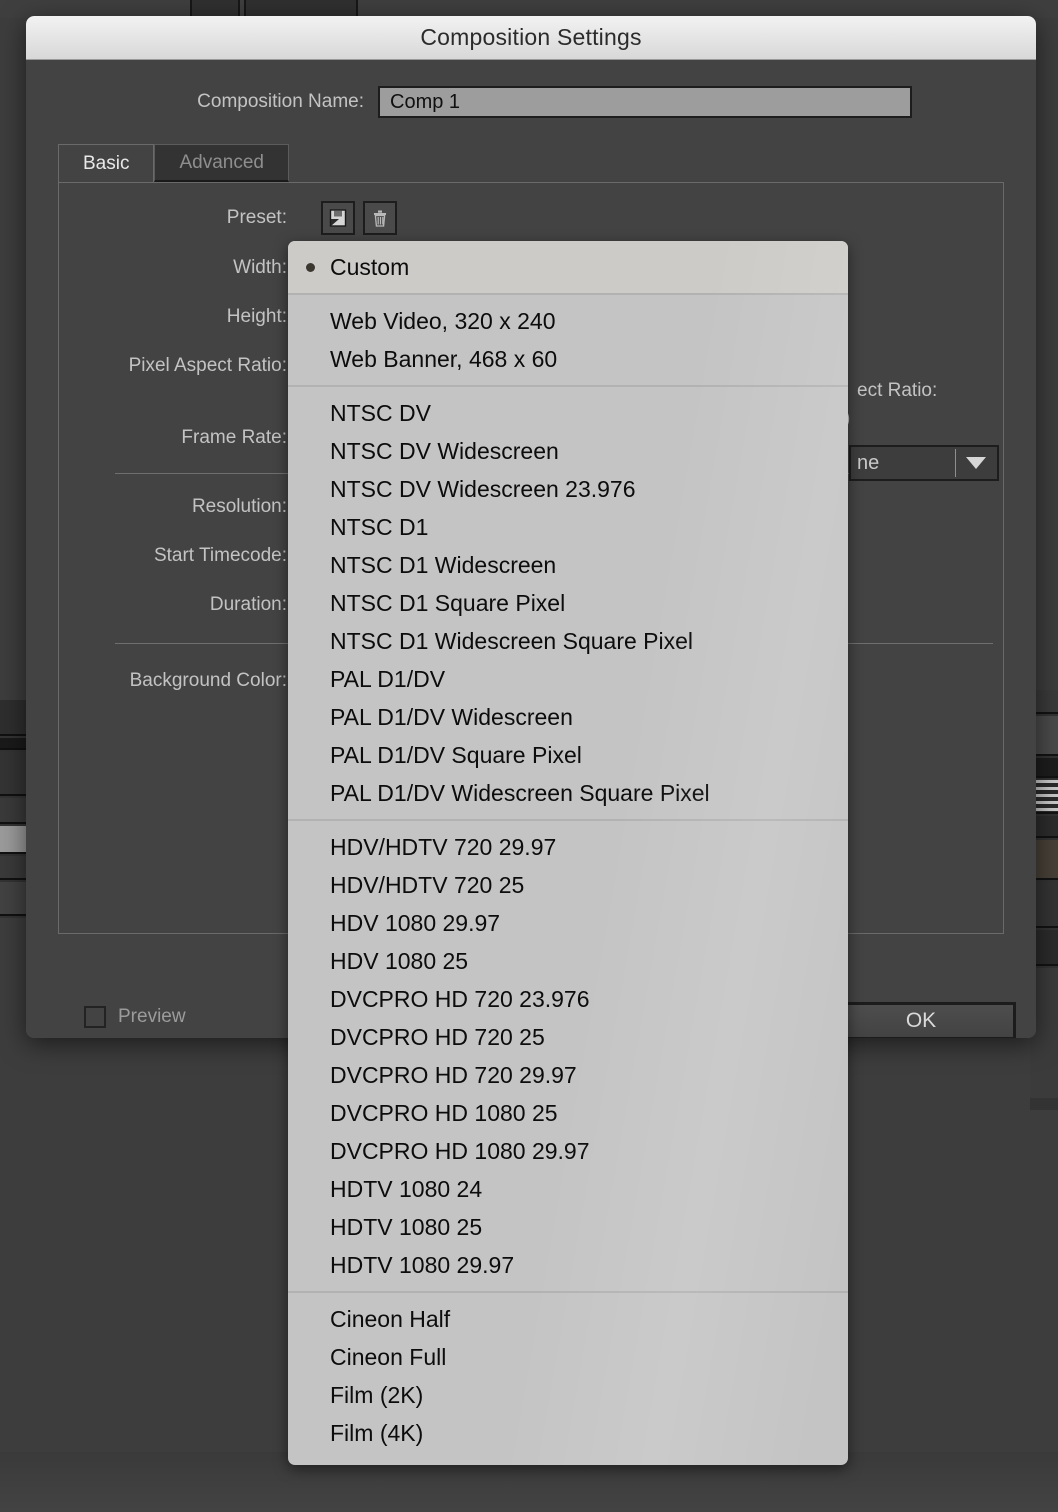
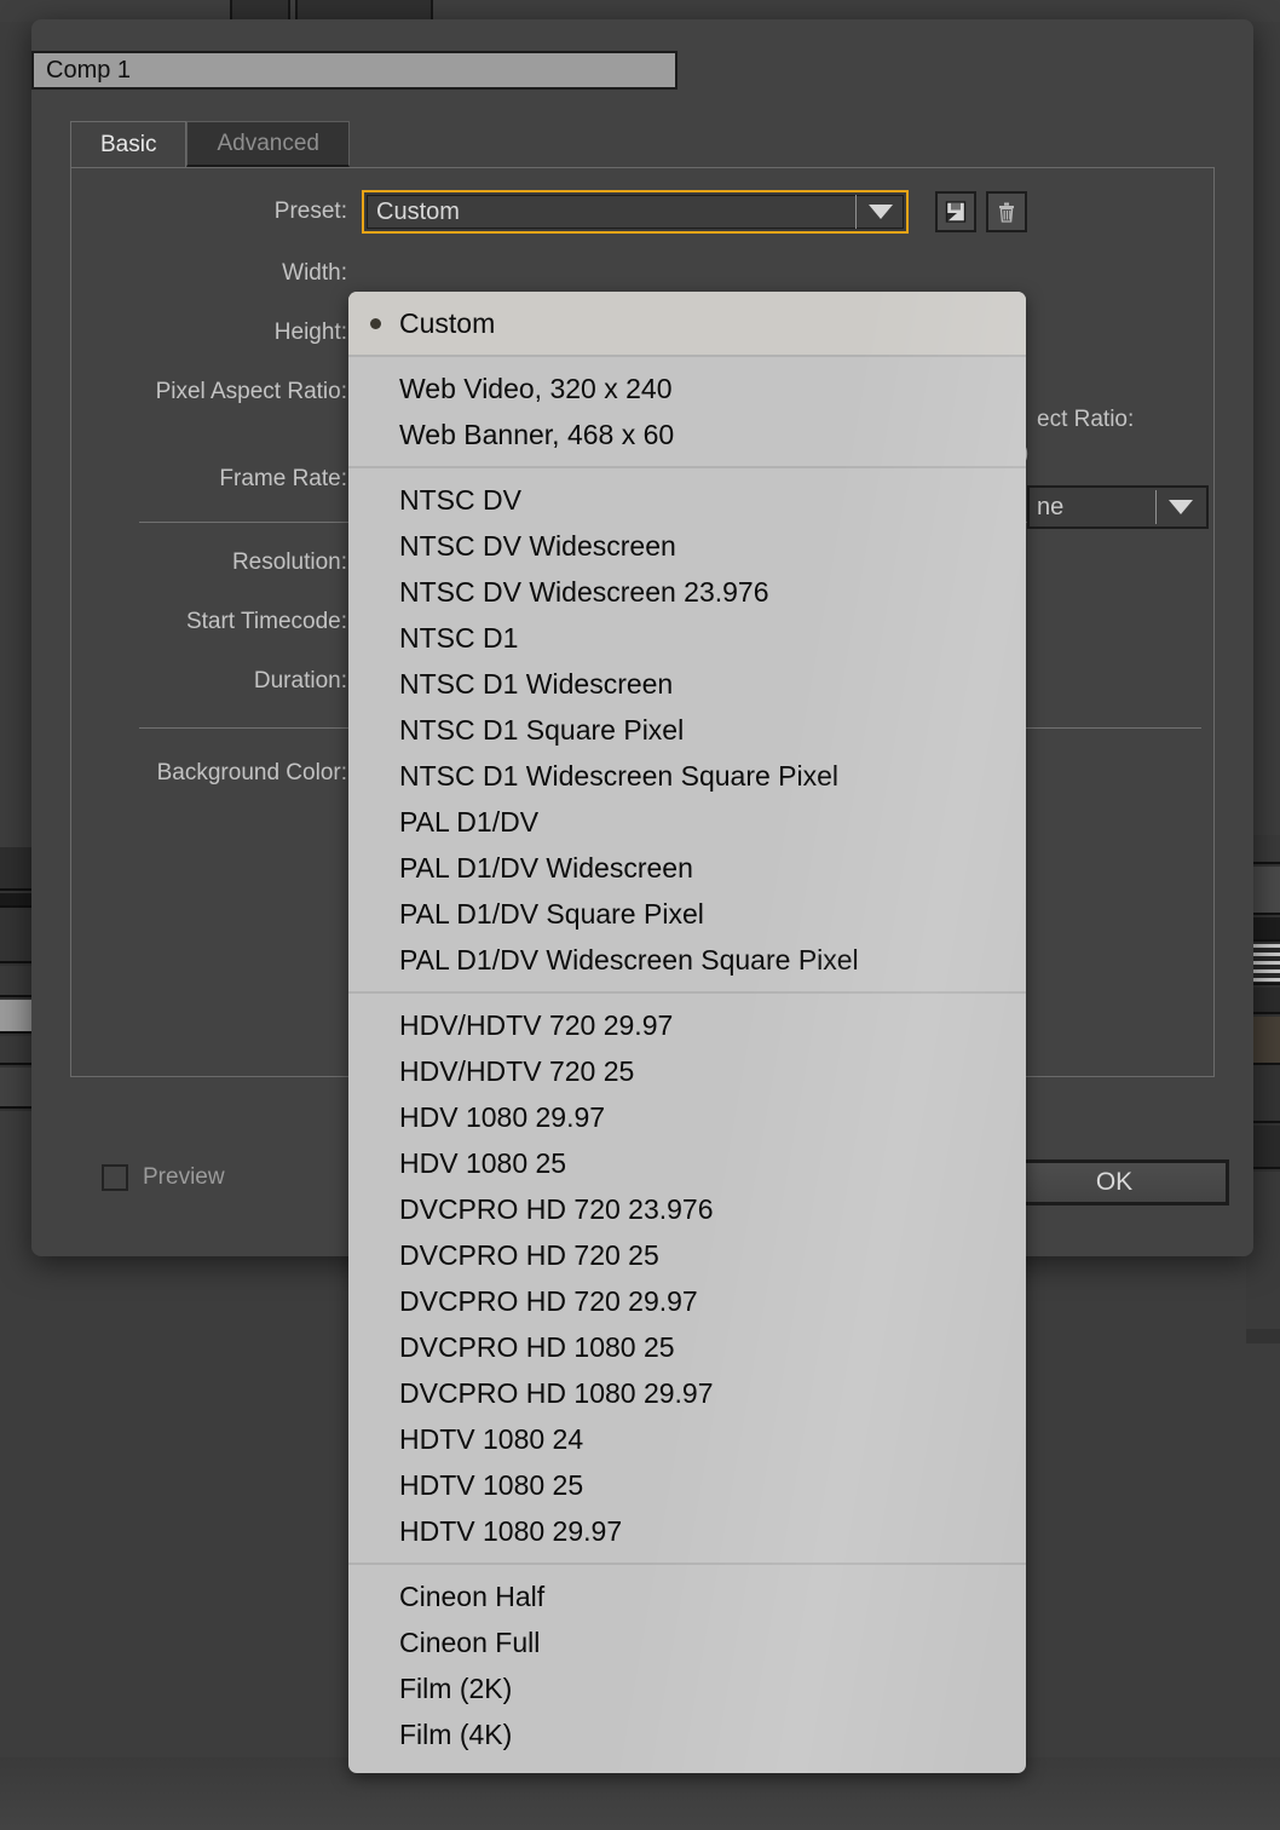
- Composition Settings
- Composition Name:
  Comp 1
  Basic
  Advanced
  Preset:
+ Custom
  Width:
  Height:
  Pixel Aspect Ratio:
  Frame Rate:
  Resolution:
  Start Timecode:
  Duration:
  Background Color:
  ect Ratio:
  ne
  Preview
  OK
